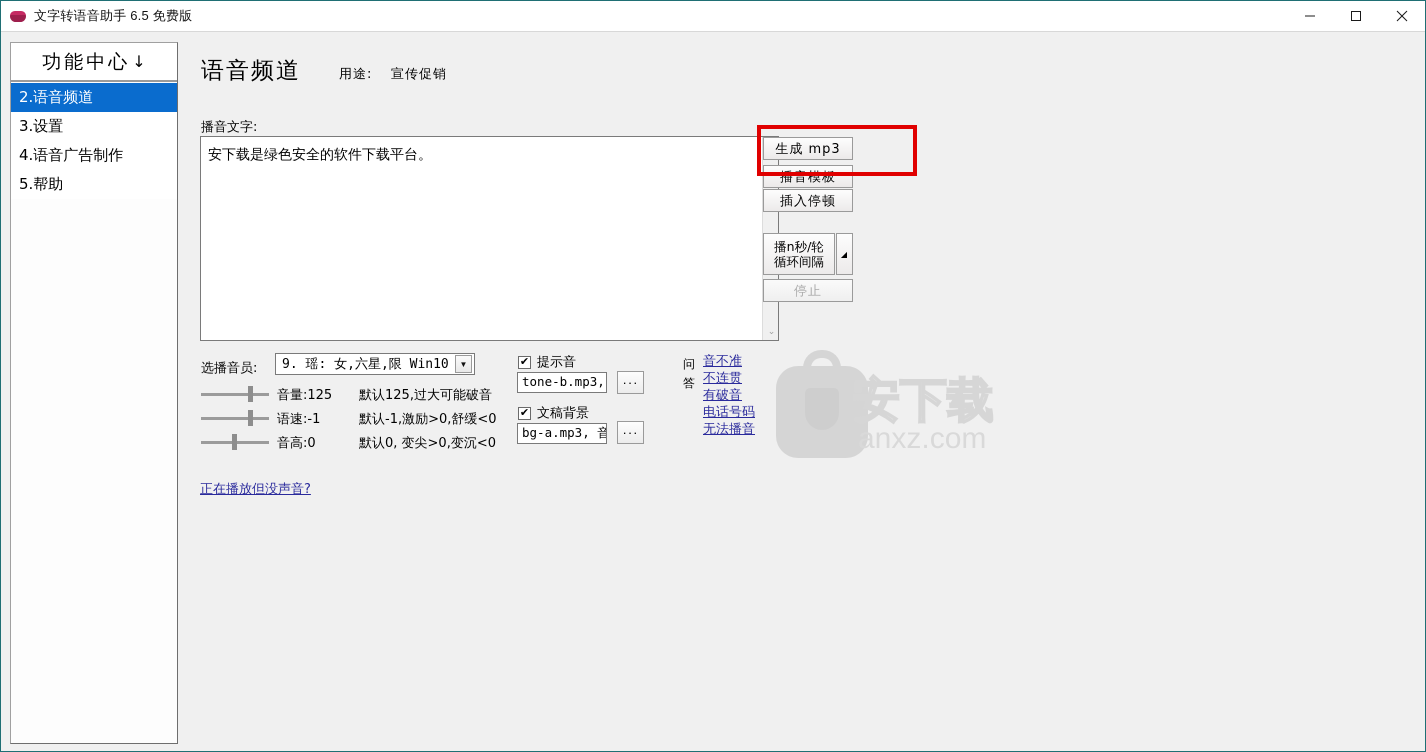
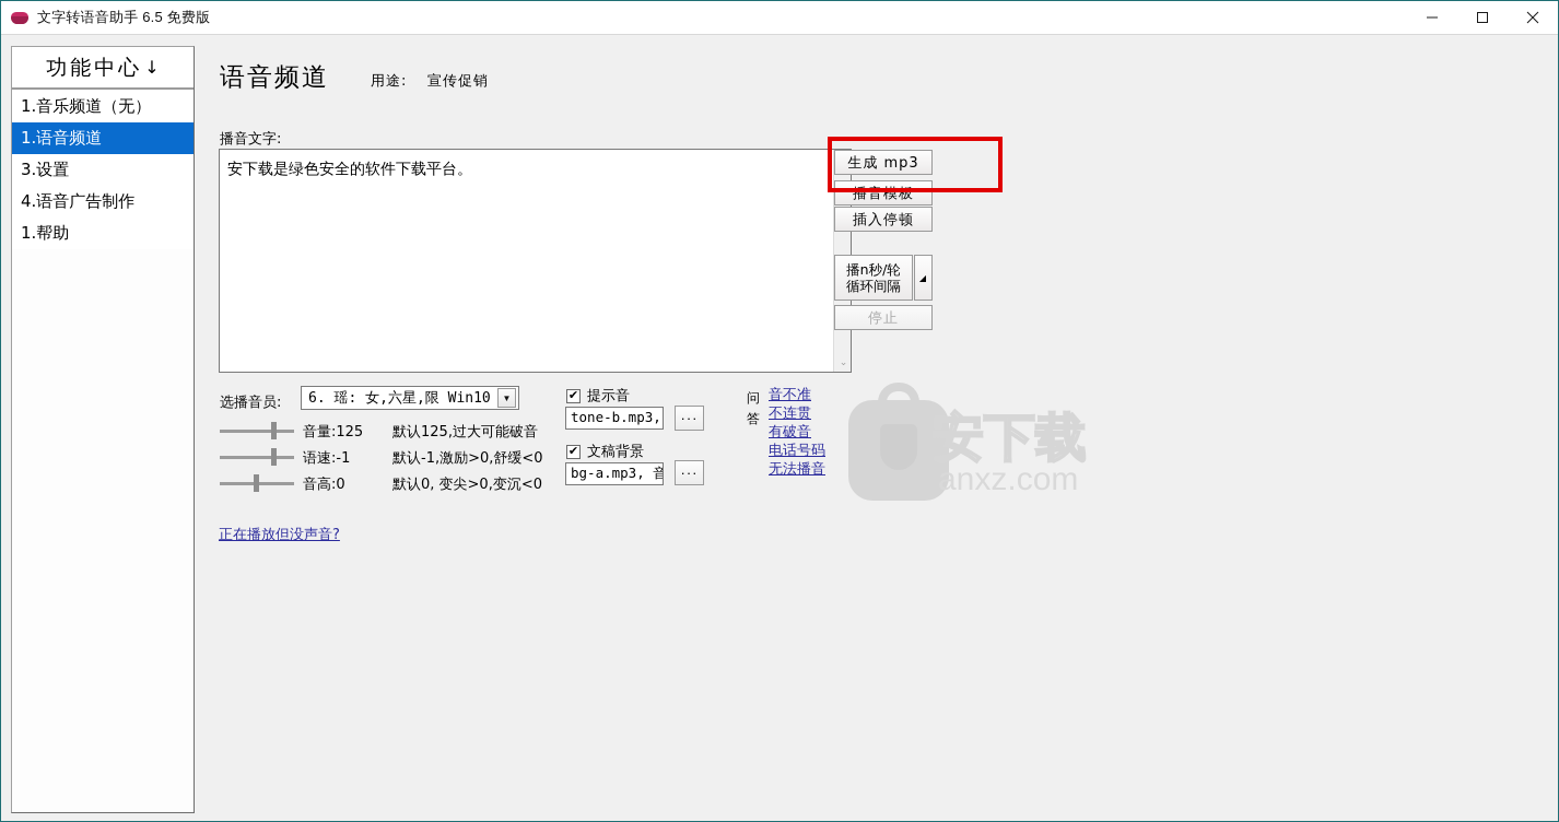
  文字转语音助手 6.5 免费版
  功能中心
  ↓
+ 1.音乐频道（无）
- 2.语音频道
+ 1.语音频道
  3.设置
  4.语音广告制作
- 5.帮助
+ 1.帮助
  语音频道
  用途:
  宣传促销
  播音文字:
  安下载是绿色安全的软件下载平台。
  ⌄
  生成 mp3
  播音模板
  插入停顿
  播n秒/轮
  循环间隔
  ◢
  停止
  选播音员:
- 9. 瑶: 女,六星,限 Win10
+ 6. 瑶: 女,六星,限 Win10
  ▼
  音量:125
  默认125,过大可能破音
  语速:-1
  默认-1,激励>0,舒缓<0
  音高:0
  默认0, 变尖>0,变沉<0
  ✔
  提示音
  tone-b.mp3,
  ···
  ✔
  文稿背景
  bg-a.mp3, 音
  ···
  问
  答
  音不准
  不连贯
  有破音
  电话号码
  无法播音
  正在播放但没声音?
  安下载
  anxz.com
